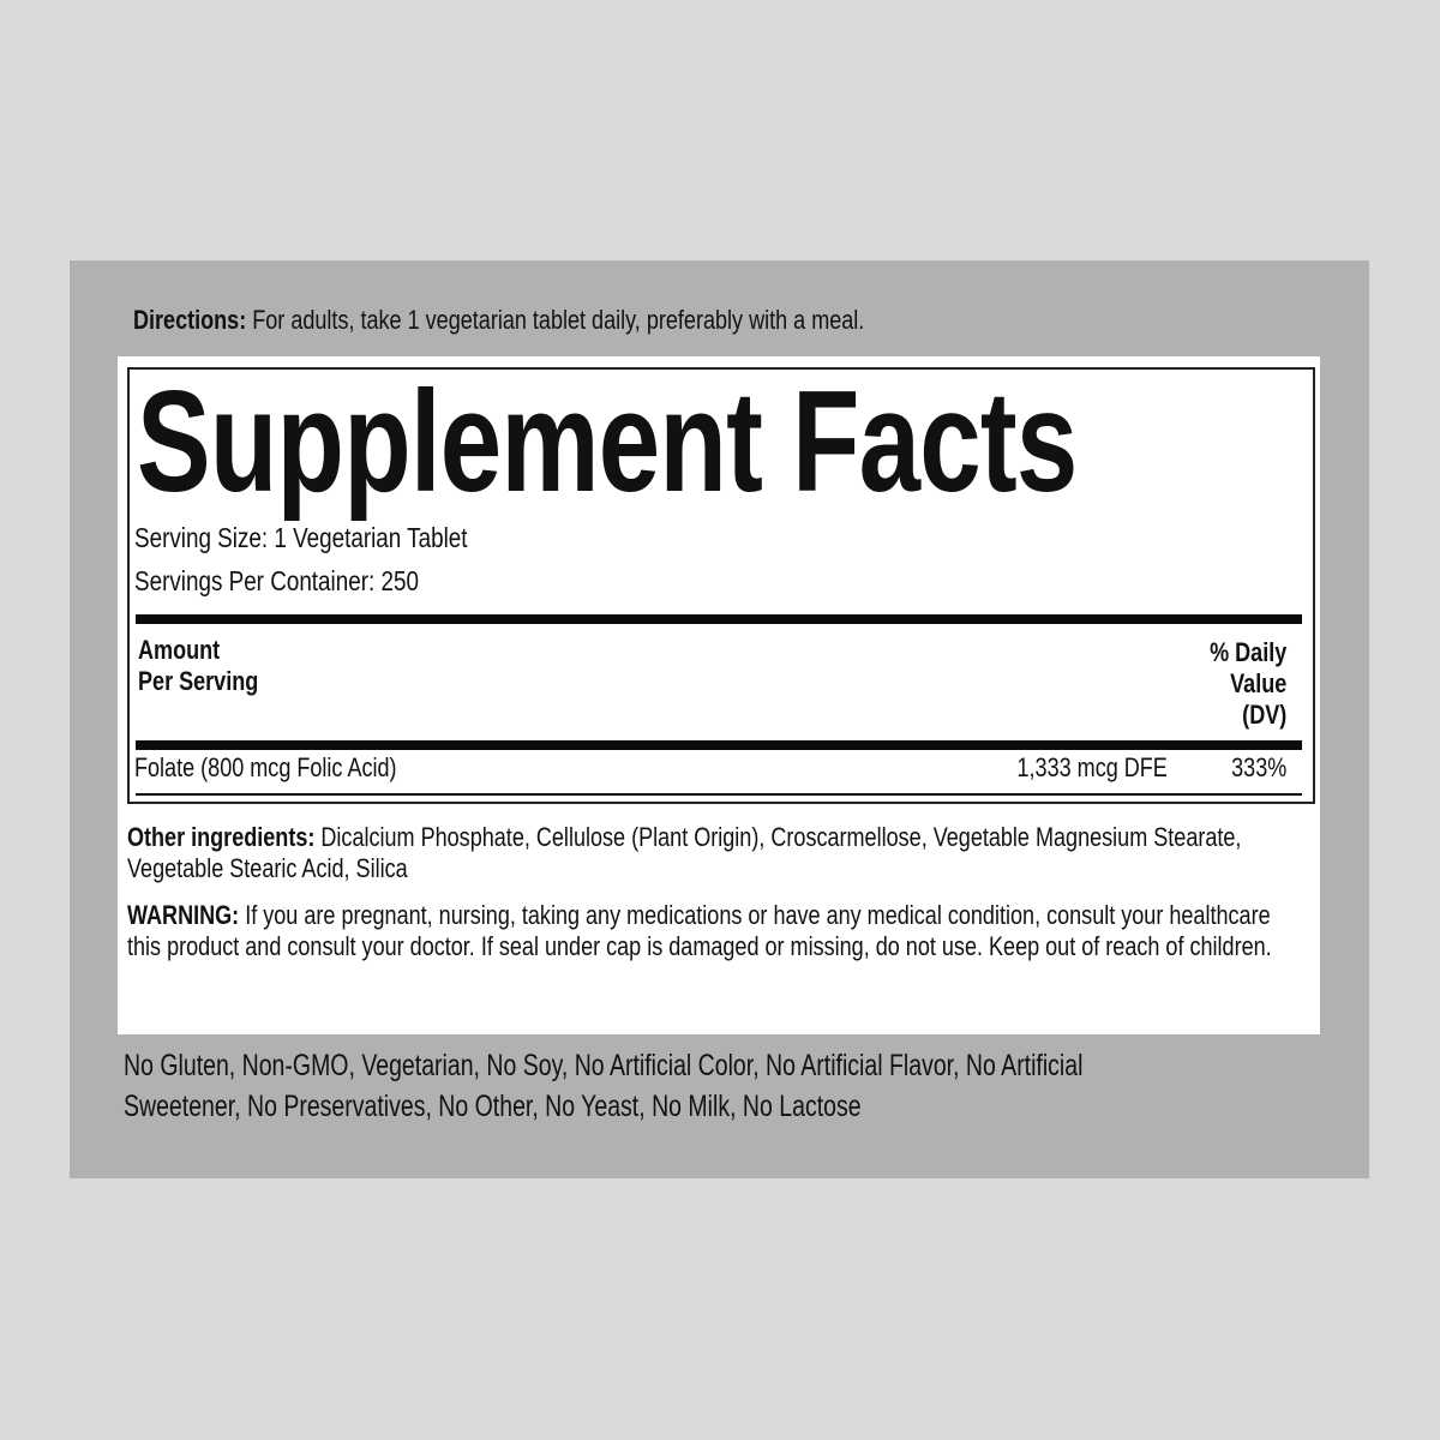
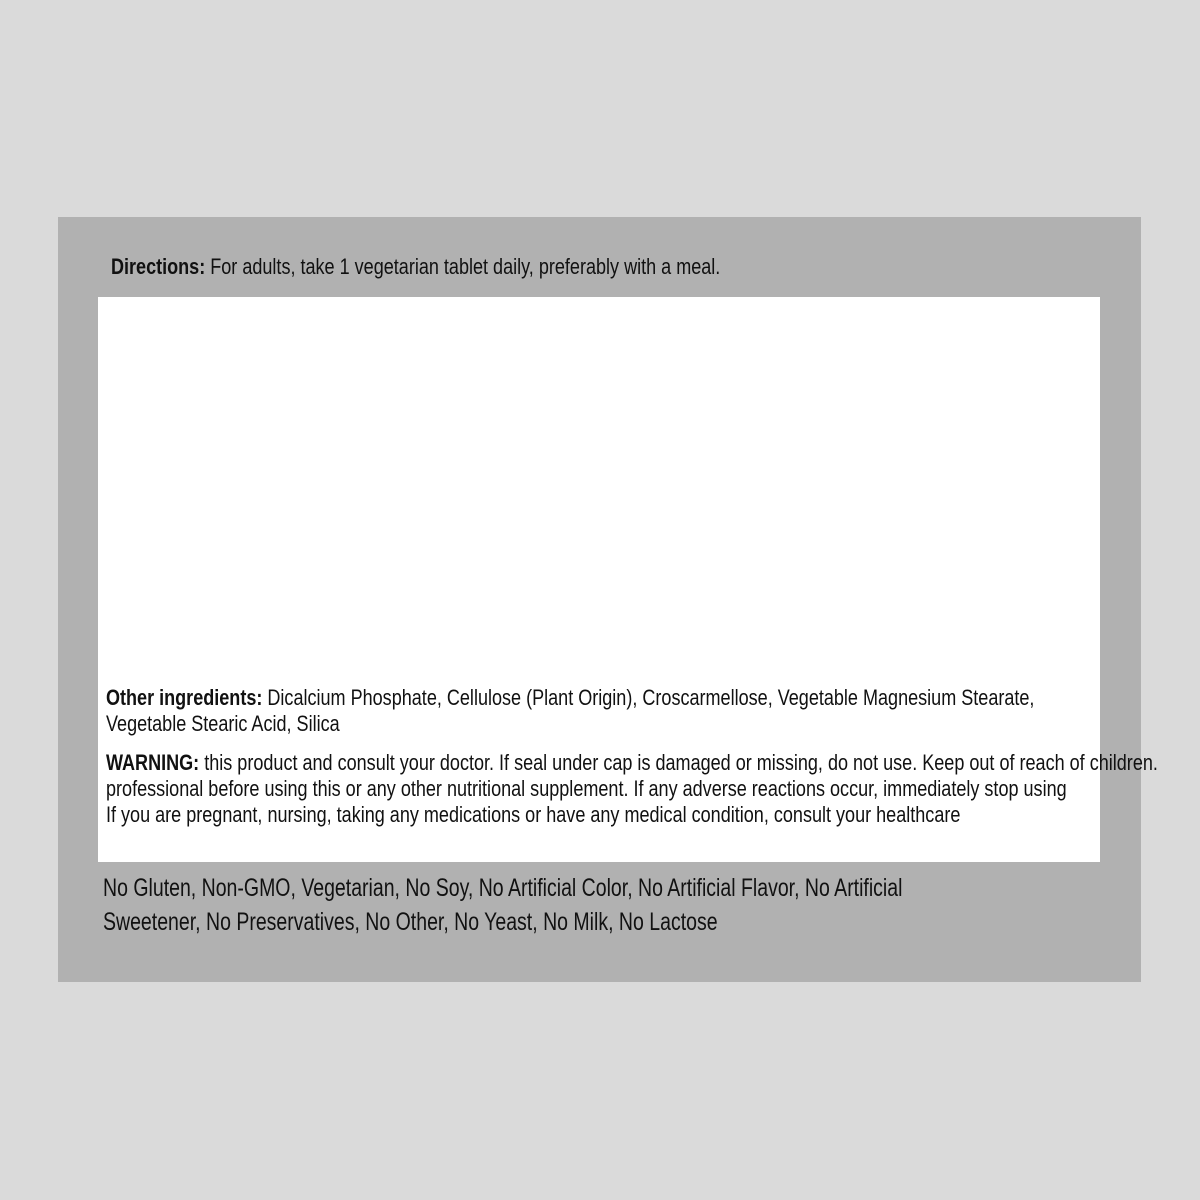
  Directions: For adults, take 1 vegetarian tablet daily, preferably with a meal.
- Supplement Facts
- Serving Size: 1 Vegetarian Tablet
- Servings Per Container: 250
- Amount
- Per Serving
- % Daily
- Value
- (DV)
- Folate (800 mcg Folic Acid)
- 1,333 mcg DFE
- 333%
  Other ingredients: Dicalcium Phosphate, Cellulose (Plant Origin), Croscarmellose, Vegetable Magnesium Stearate,
  Vegetable Stearic Acid, Silica
- WARNING: If you are pregnant, nursing, taking any medications or have any medical condition, consult your healthcare
+ WARNING: this product and consult your doctor. If seal under cap is damaged or missing, do not use. Keep out of reach of children.
+ professional before using this or any other nutritional supplement. If any adverse reactions occur, immediately stop using
- this product and consult your doctor. If seal under cap is damaged or missing, do not use. Keep out of reach of children.
+ If you are pregnant, nursing, taking any medications or have any medical condition, consult your healthcare
  No Gluten, Non-GMO, Vegetarian, No Soy, No Artificial Color, No Artificial Flavor, No Artificial
  Sweetener, No Preservatives, No Other, No Yeast, No Milk, No Lactose
